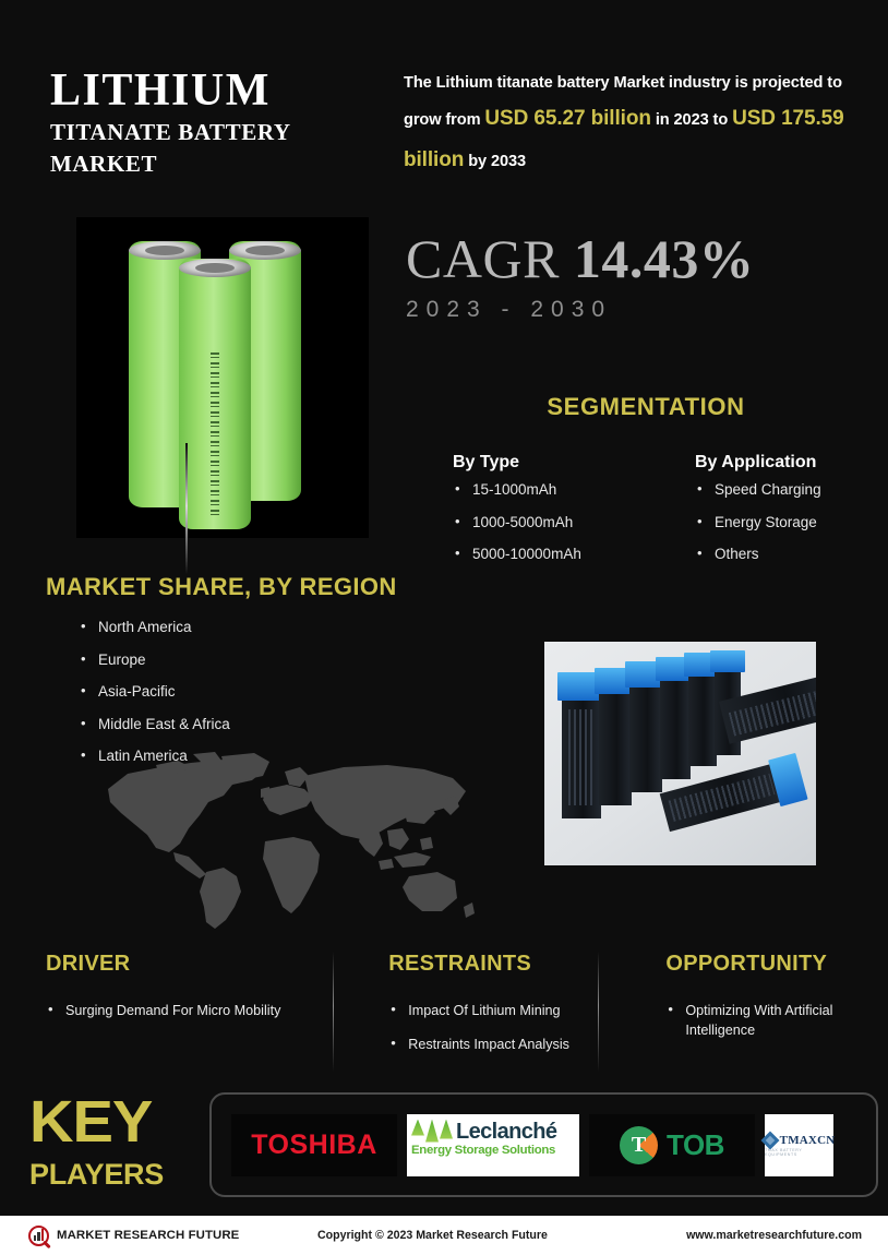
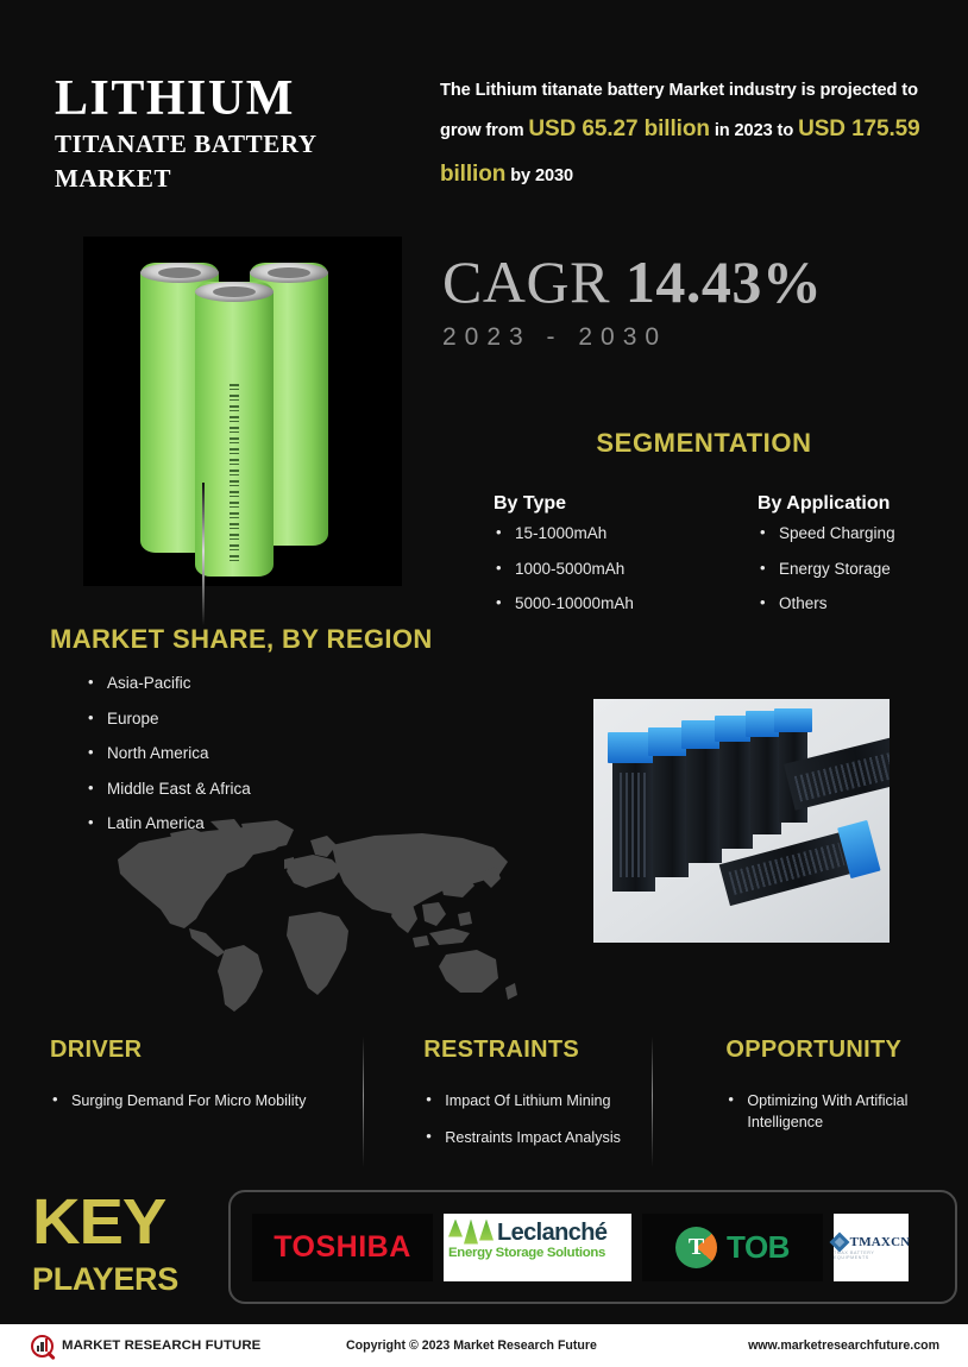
  LITHIUM
  TITANATE BATTERY
  MARKET
- The Lithium titanate battery Market industry is projected to grow from USD 65.27 billion in 2023 to USD 175.59 billion by 2033
+ The Lithium titanate battery Market industry is projected to grow from USD 65.27 billion in 2023 to USD 175.59 billion by 2030
  CAGR 14.43%
  2023 - 2030
  SEGMENTATION
  By Type
  15-1000mAh
  1000-5000mAh
  5000-10000mAh
  By Application
  Speed Charging
  Energy Storage
  Others
  MARKET SHARE, BY REGION
- North America
+ Asia-Pacific
  Europe
- Asia-Pacific
+ North America
  Middle East & Africa
  Latin America
  DRIVER
  Surging Demand For Micro Mobility
  RESTRAINTS
  Impact Of Lithium Mining
  Restraints Impact Analysis
  OPPORTUNITY
  Optimizing With Artificial Intelligence
  KEY
  PLAYERS
  TOSHIBA
  Leclanché
  Energy Storage Solutions
  TOB
  TMAXCN
  MARKET RESEARCH FUTURE
  Copyright © 2023 Market Research Future
  www.marketresearchfuture.com
